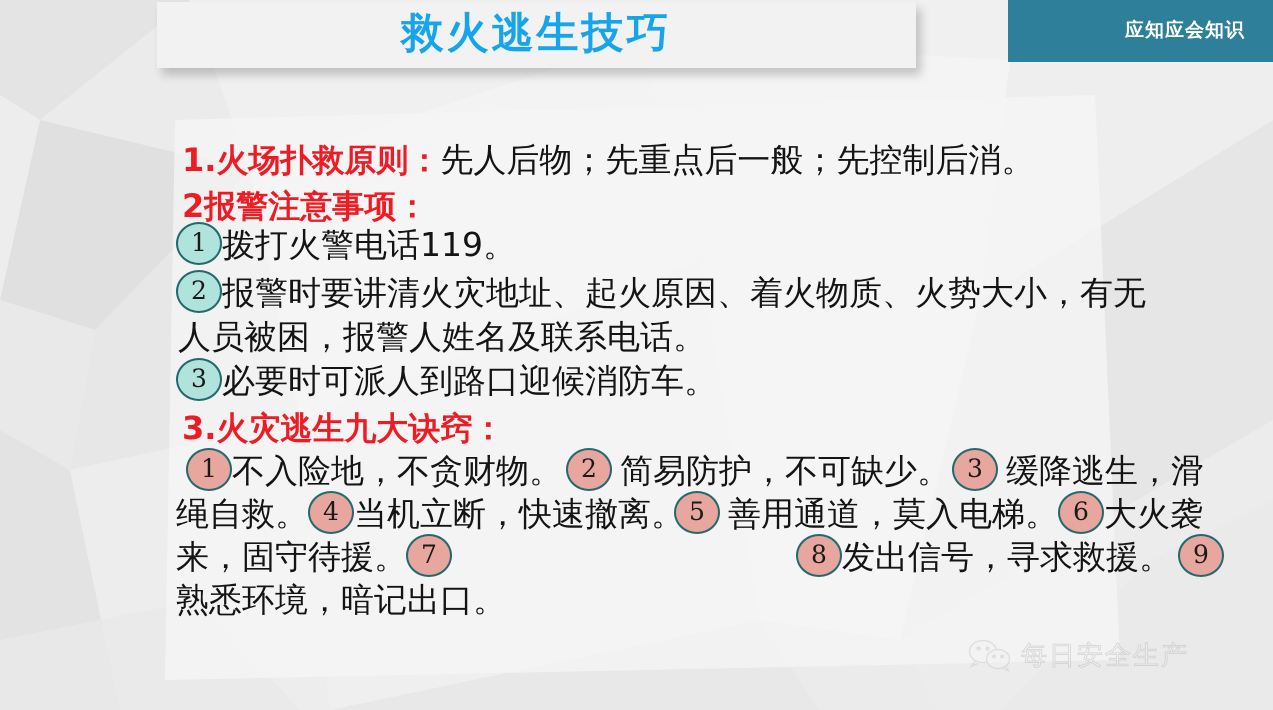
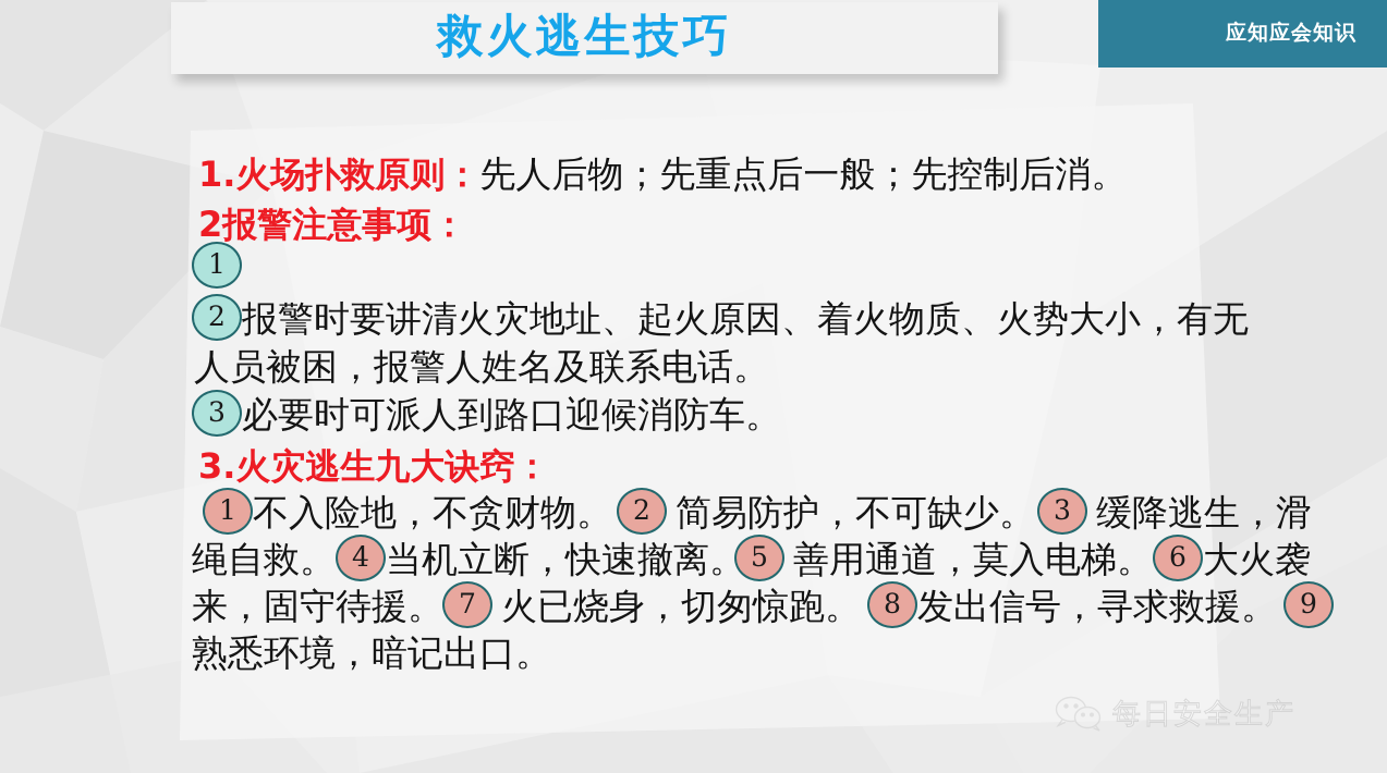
  救火逃生技巧
  应知应会知识
  1.火场扑救原则：先人后物；先重点后一般；先控制后消。
  2报警注意事项：
  1
- 拨打火警电话119。
  2
  报警时要讲清火灾地址、起火原因、着火物质、火势大小，有无
  人员被困，报警人姓名及联系电话。
  3
  必要时可派人到路口迎候消防车。
  3.火灾逃生九大诀窍：
  1
  不入险地，不贪财物。
  2
  简易防护，不可缺少。
  3
  缓降逃生，滑
  绳自救。
  4
  当机立断，快速撤离。
  5
  善用通道，莫入电梯。
  6
  大火袭
  来，固守待援。
  7
+ 火已烧身，切匆惊跑。
  8
  发出信号，寻求救援。
  9
  熟悉环境，暗记出口。
  每日安全生产
